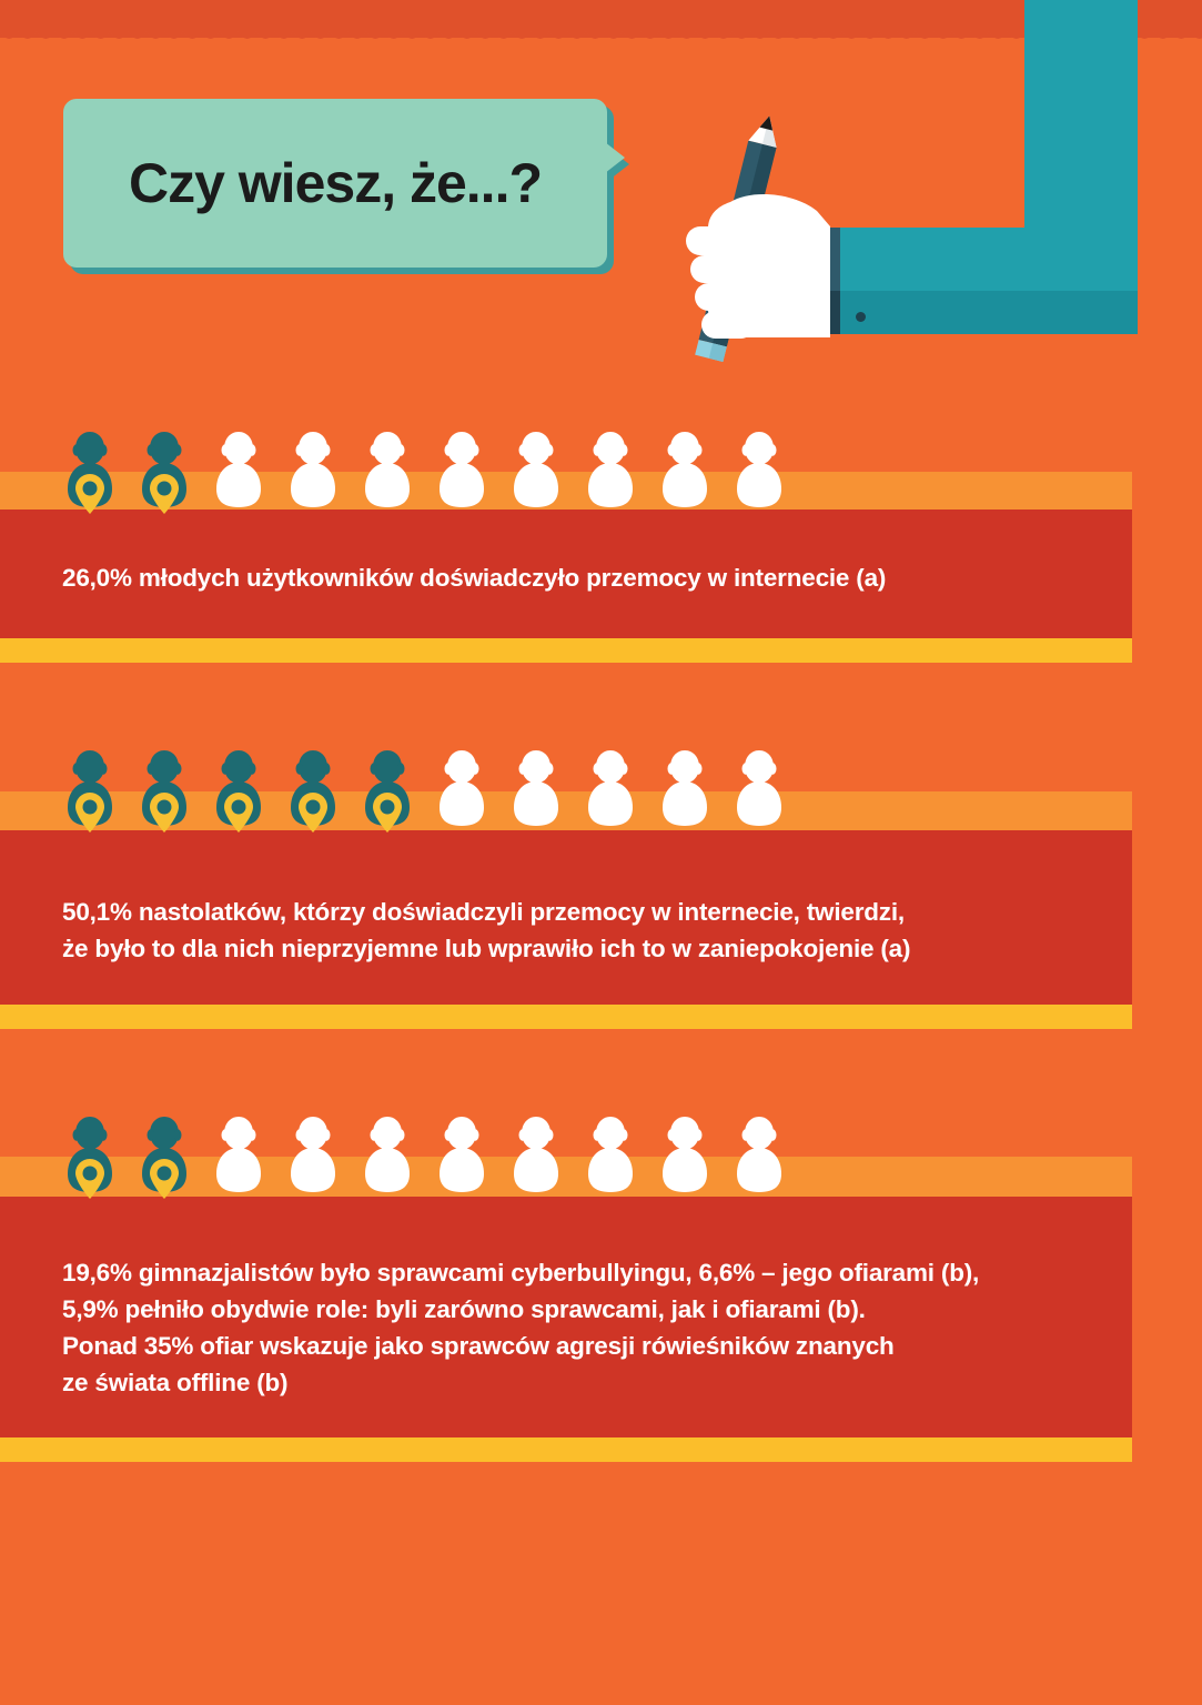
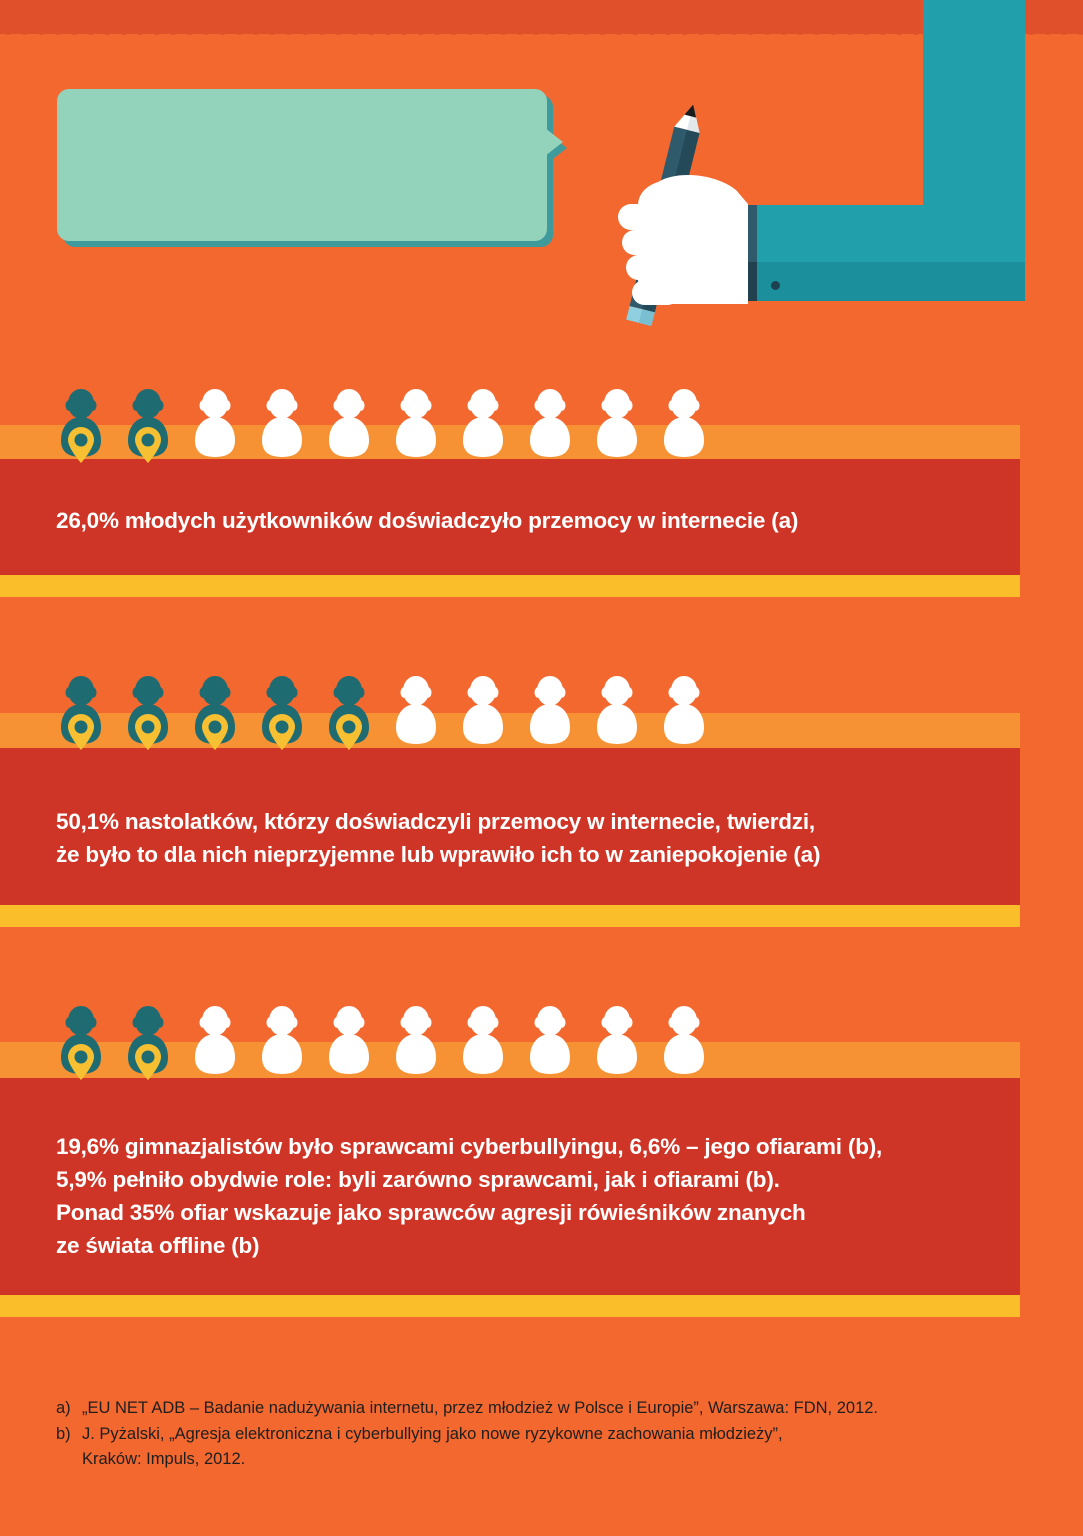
- Czy wiesz, że...?
  26,0% młodych użytkowników doświadczyło przemocy w internecie (a)
  50,1% nastolatków, którzy doświadczyli przemocy w internecie, twierdzi,
  że było to dla nich nieprzyjemne lub wprawiło ich to w zaniepokojenie (a)
  19,6% gimnazjalistów było sprawcami cyberbullyingu, 6,6% – jego ofiarami (b),
  5,9% pełniło obydwie role: byli zarówno sprawcami, jak i ofiarami (b).
  Ponad 35% ofiar wskazuje jako sprawców agresji rówieśników znanych
  ze świata offline (b)
+ a)
+ „EU NET ADB – Badanie nadużywania internetu, przez młodzież w Polsce i Europie”, Warszawa: FDN, 2012.
+ b)
+ J. Pyżalski, „Agresja elektroniczna i cyberbullying jako nowe ryzykowne zachowania młodzieży”,
+ Kraków: Impuls, 2012.
